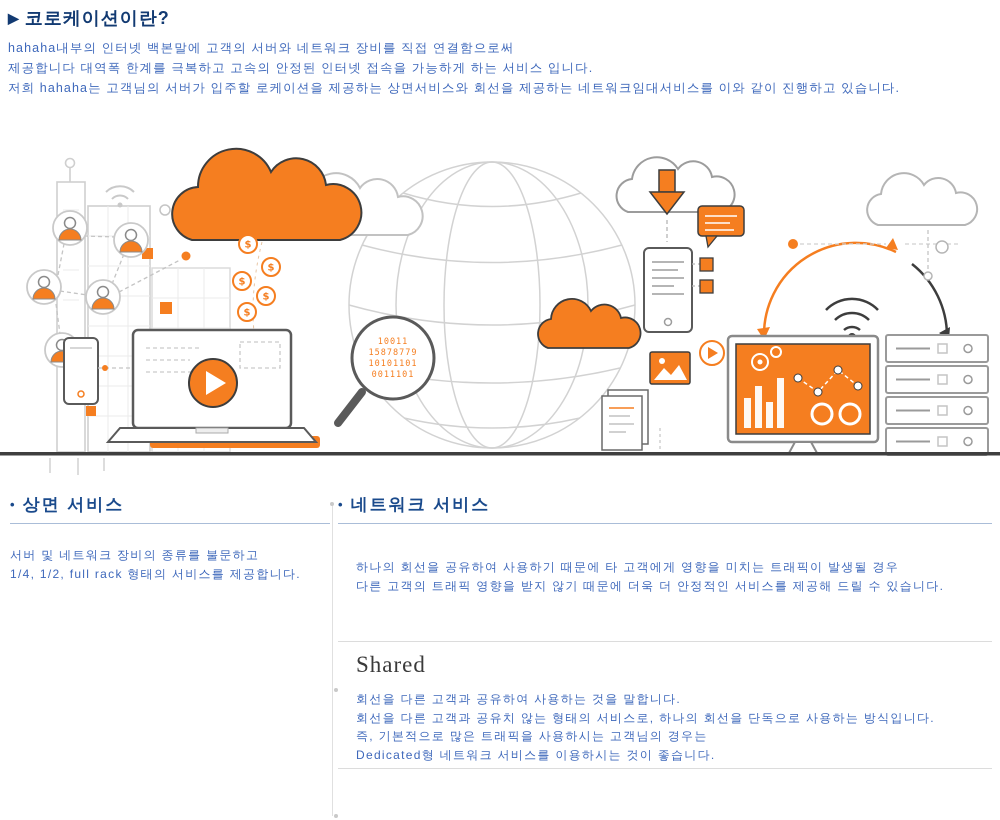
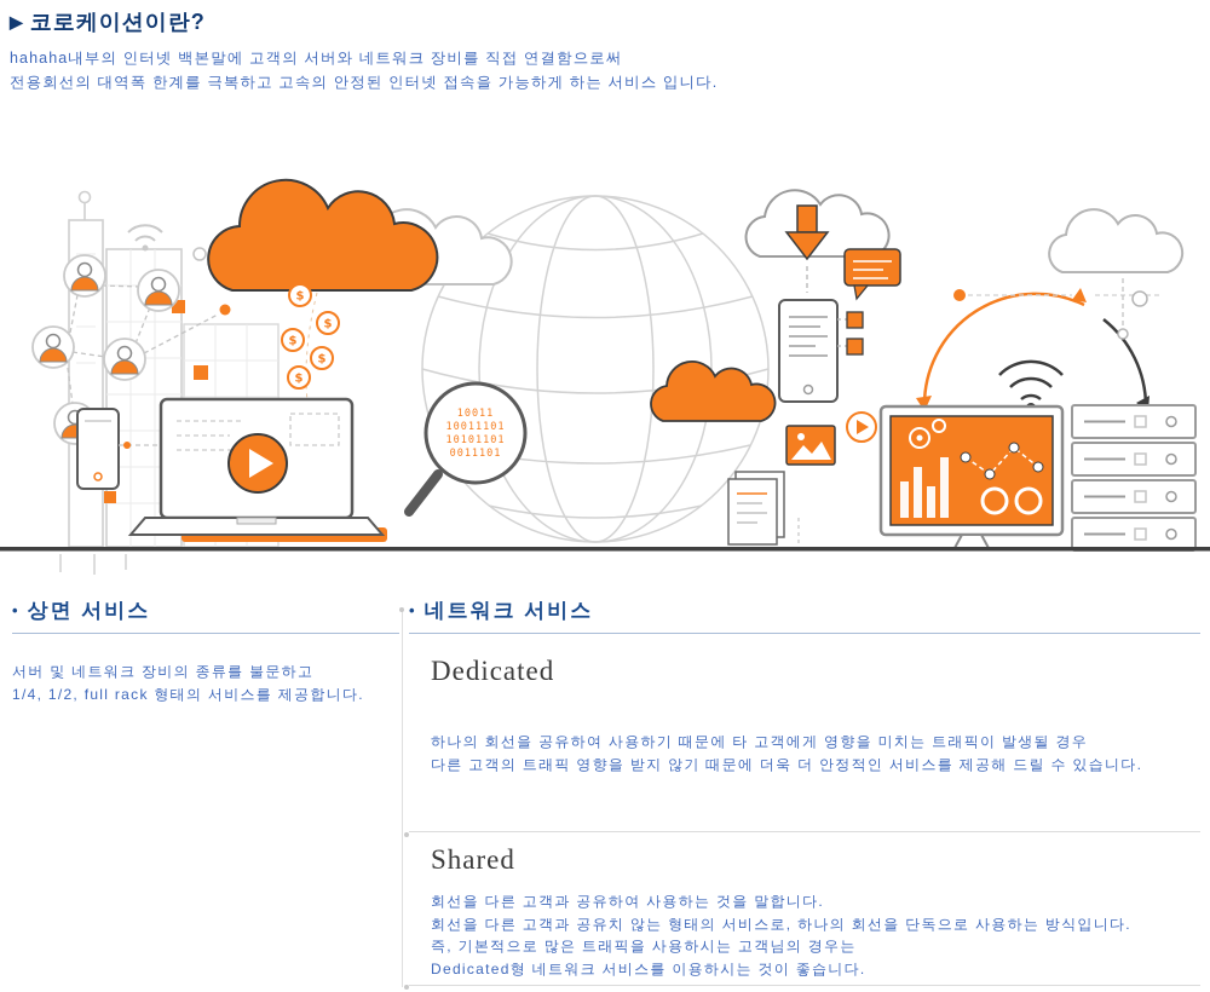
  ▶
  코로케이션이란?
  hahaha내부의 인터넷 백본말에 고객의 서버와 네트워크 장비를 직접 연결함으로써
- 제공합니다 대역폭 한계를 극복하고 고속의 안정된 인터넷 접속을 가능하게 하는 서비스 입니다.
+ 전용회선의 대역폭 한계를 극복하고 고속의 안정된 인터넷 접속을 가능하게 하는 서비스 입니다.
- 저희 hahaha는 고객님의 서버가 입주할 로케이션을 제공하는 상면서비스와 회선을 제공하는 네트워크임대서비스를 이와 같이 진행하고 있습니다.
  10011
- 15878779
+ 10011101
  10101101
  0011101
  •
  상면 서비스
  서버 및 네트워크 장비의 종류를 불문하고
  1/4, 1/2, full rack 형태의 서비스를 제공합니다.
  •
  네트워크 서비스
+ Dedicated
  하나의 회선을 공유하여 사용하기 때문에 타 고객에게 영향을 미치는 트래픽이 발생될 경우
  다른 고객의 트래픽 영향을 받지 않기 때문에 더욱 더 안정적인 서비스를 제공해 드릴 수 있습니다.
  Shared
  회선을 다른 고객과 공유하여 사용하는 것을 말합니다.
  회선을 다른 고객과 공유치 않는 형태의 서비스로, 하나의 회선을 단독으로 사용하는 방식입니다.
  즉, 기본적으로 많은 트래픽을 사용하시는 고객님의 경우는
  Dedicated형 네트워크 서비스를 이용하시는 것이 좋습니다.
